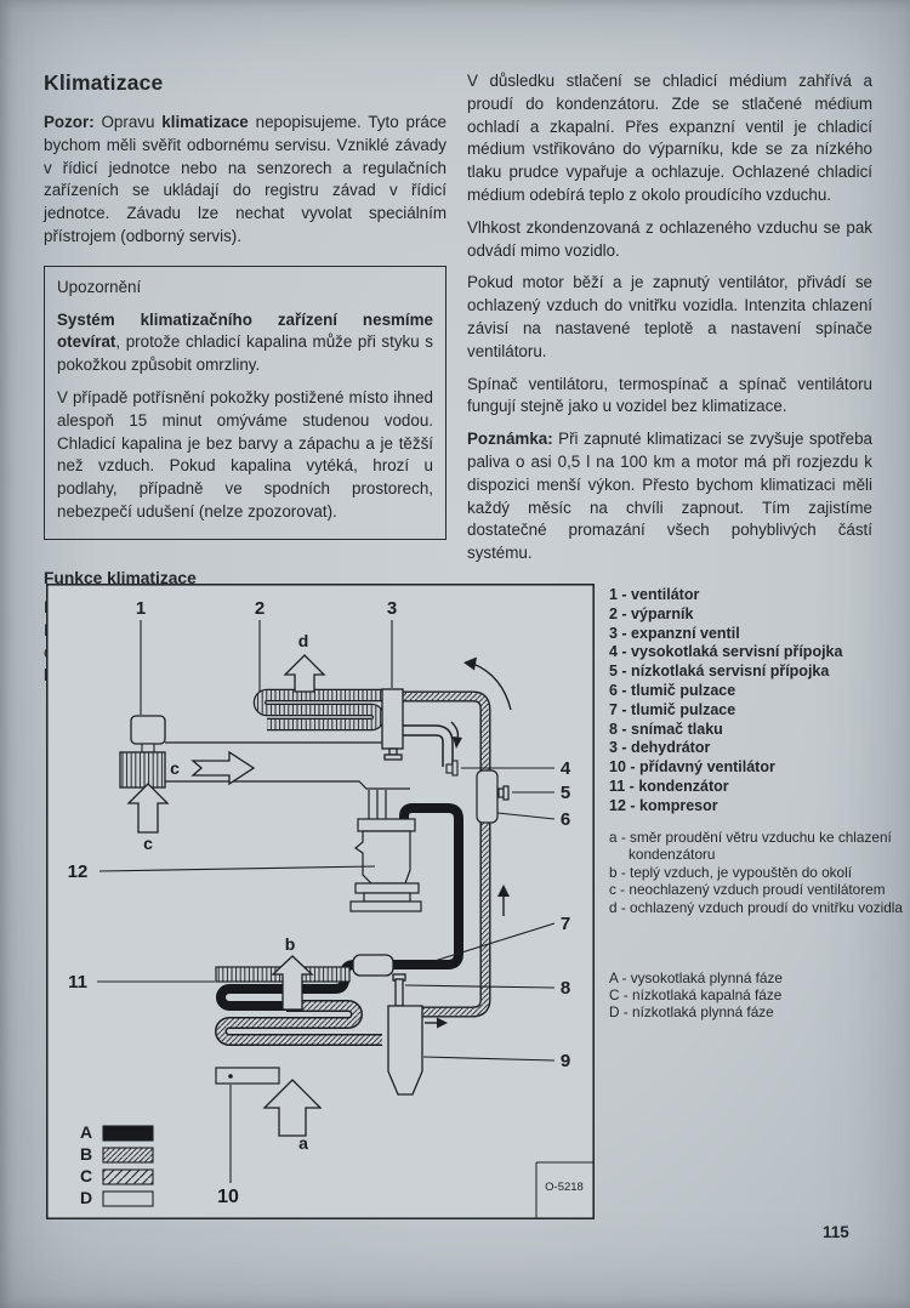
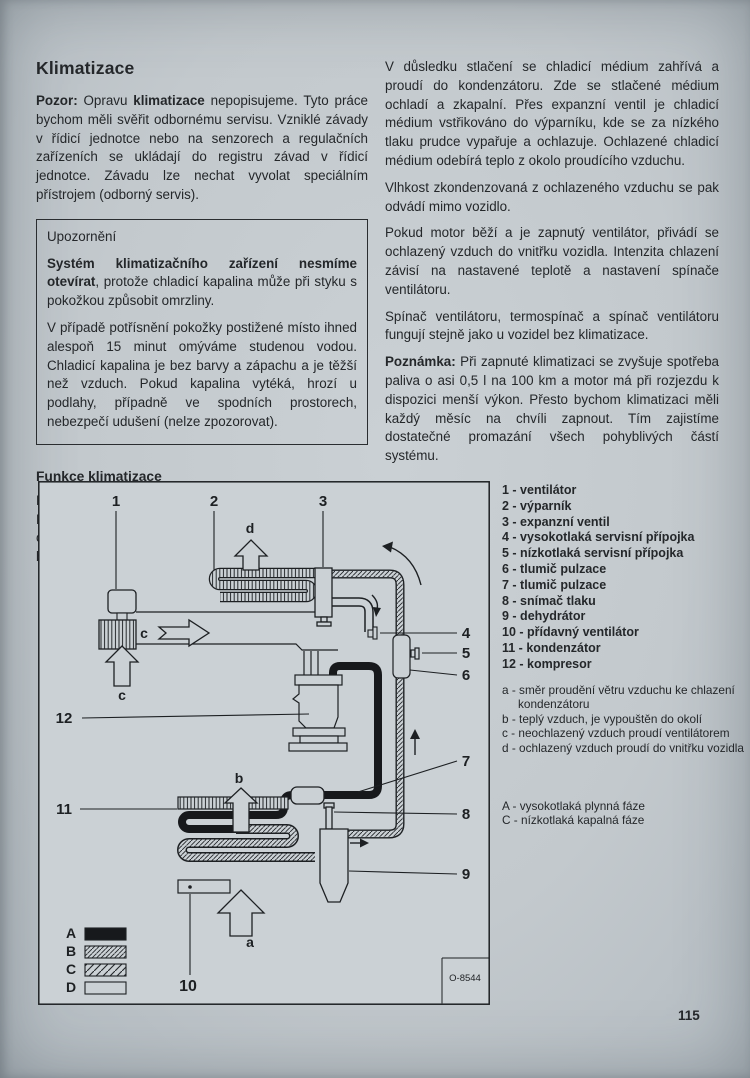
  Klimatizace
  Pozor: Opravu klimatizace nepopisujeme. Tyto práce bychom měli svěřit odbornému servisu. Vzniklé závady v řídicí jednotce nebo na senzorech a regulačních zařízeních se ukládají do registru závad v řídicí jednotce. Závadu lze nechat vyvolat speciálním přístrojem (odborný servis).
  Upozornění
  Systém klimatizačního zařízení nesmíme otevírat, protože chladicí kapalina může při styku s pokožkou způsobit omrzliny.
  V případě potřísnění pokožky postižené místo ihned alespoň 15 minut omýváme studenou vodou. Chladicí kapalina je bez barvy a zápachu a je těžší než vzduch. Pokud kapalina vytéká, hrozí u podlahy, případně ve spodních prostorech, nebezpečí udušení (nelze zpozorovat).
  Funkce klimatizace
  V důsledku stlačení se chladicí médium zahřívá a proudí do kondenzátoru. Zde se stlačené médium ochladí a zkapalní. Přes expanzní ventil je chladicí médium vstřikováno do výparníku, kde se za nízkého tlaku prudce vypařuje a ochlazuje. Ochlazené chladicí médium odebírá teplo z okolo proudícího vzduchu.
  Vlhkost zkondenzovaná z ochlazeného vzduchu se pak odvádí mimo vozidlo.
  Pokud motor běží a je zapnutý ventilátor, přivádí se ochlazený vzduch do vnitřku vozidla. Intenzita chlazení závisí na nastavené teplotě a nastavení spínače ventilátoru.
  Spínač ventilátoru, termospínač a spínač ventilátoru fungují stejně jako u vozidel bez klimatizace.
  Poznámka: Při zapnuté klimatizaci se zvyšuje spotřeba paliva o asi 0,5 l na 100 km a motor má při rozjezdu k dispozici menší výkon. Přesto bychom klimatizaci měli každý měsíc na chvíli zapnout. Tím zajistíme dostatečné promazání všech pohyblivých částí systému.
  1
  2
  3
  4
  5
  6
  7
  8
  9
  10
  11
  12
  d
  c
  c
  b
  a
  A
  B
  C
  D
- O-5218
+ O-8544
  1 - ventilátor
  2 - výparník
  3 - expanzní ventil
  4 - vysokotlaká servisní přípojka
  5 - nízkotlaká servisní přípojka
  6 - tlumič pulzace
  7 - tlumič pulzace
  8 - snímač tlaku
- 3 - dehydrátor
+ 9 - dehydrátor
  10 - přídavný ventilátor
  11 - kondenzátor
  12 - kompresor
  a - směr proudění větru vzduchu ke chlazení kondenzátoru
  b - teplý vzduch, je vypouštěn do okolí
  c - neochlazený vzduch proudí ventilátorem
  d - ochlazený vzduch proudí do vnitřku vozidla
  A - vysokotlaká plynná fáze
  C - nízkotlaká kapalná fáze
- D - nízkotlaká plynná fáze
  115
